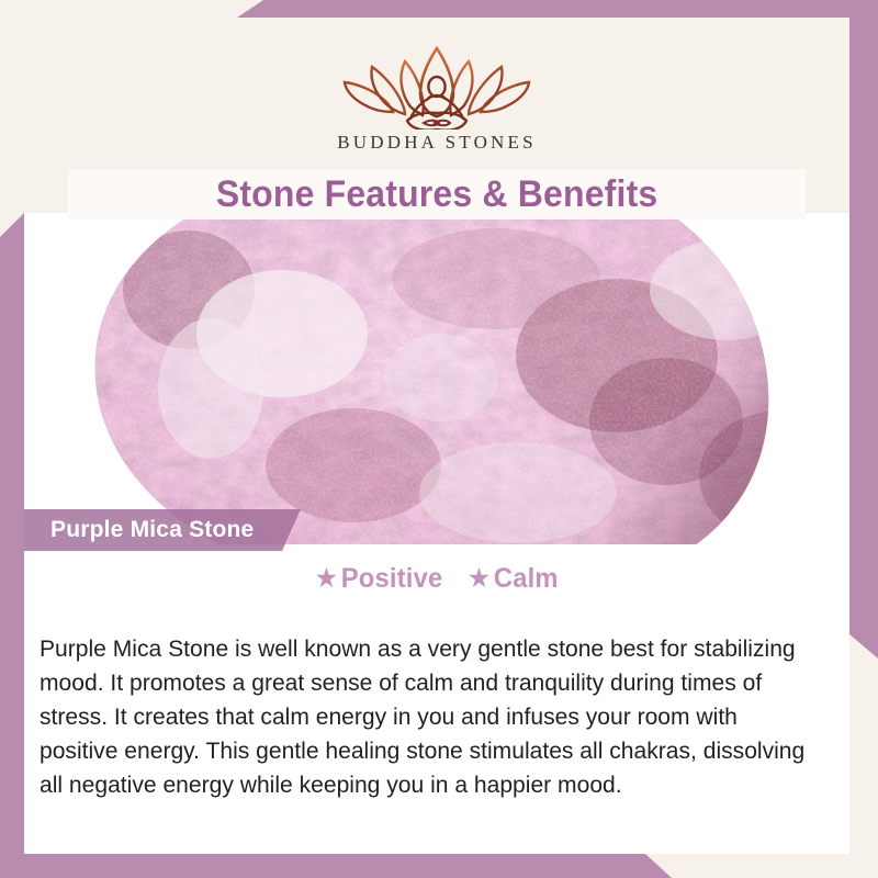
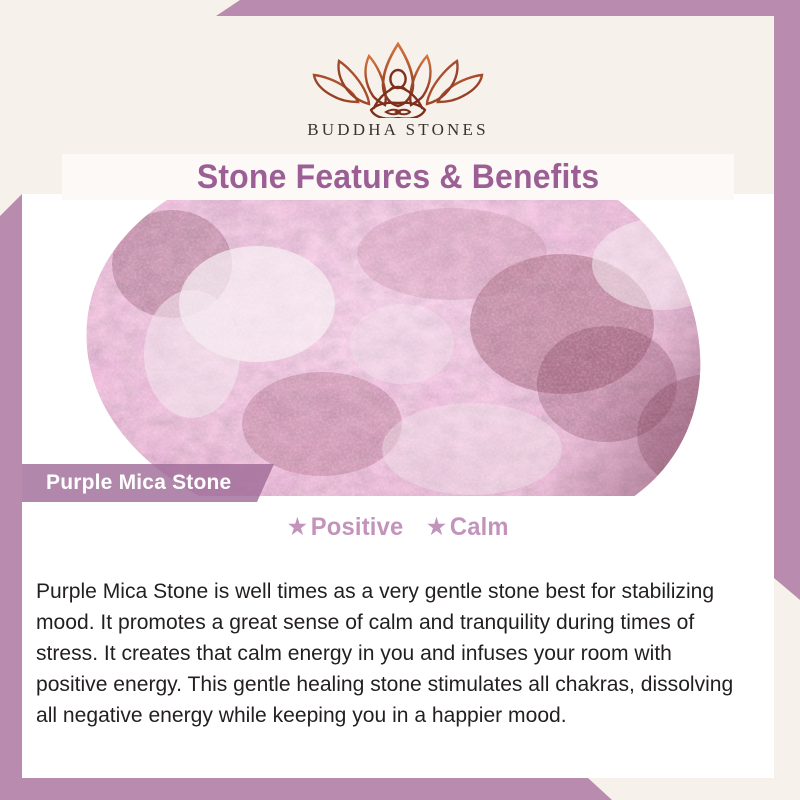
  BUDDHA STONES
  Stone Features & Benefits
  Purple Mica Stone
  ★ Positive ★ Calm
- Purple Mica Stone is well known as a very gentle stone best for stabilizing mood. It promotes a great sense of calm and tranquility during times of stress. It creates that calm energy in you and infuses your room with positive energy. This gentle healing stone stimulates all chakras, dissolving all negative energy while keeping you in a happier mood.
+ Purple Mica Stone is well times as a very gentle stone best for stabilizing mood. It promotes a great sense of calm and tranquility during times of stress. It creates that calm energy in you and infuses your room with positive energy. This gentle healing stone stimulates all chakras, dissolving all negative energy while keeping you in a happier mood.
